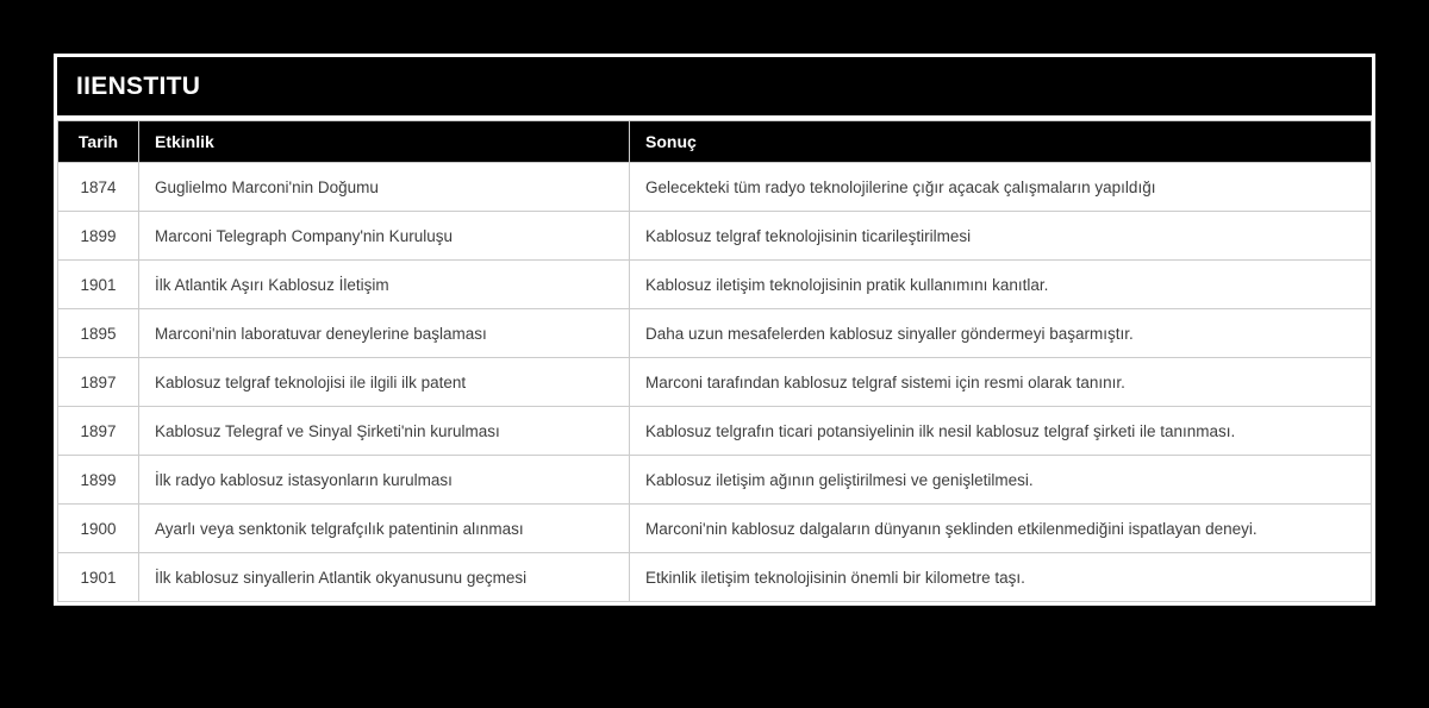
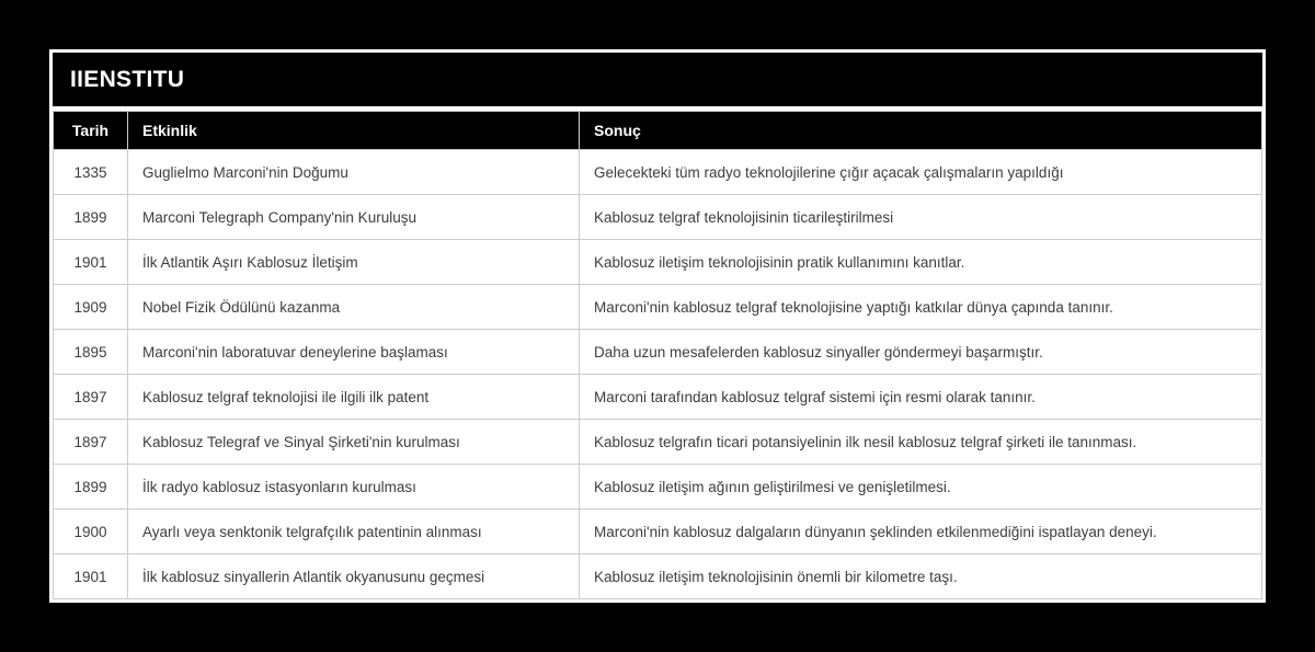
  IIENSTITU
  Tarih	Etkinlik	Sonuç
- 1874	Guglielmo Marconi'nin Doğumu	Gelecekteki tüm radyo teknolojilerine çığır açacak çalışmaların yapıldığı
+ 1335	Guglielmo Marconi'nin Doğumu	Gelecekteki tüm radyo teknolojilerine çığır açacak çalışmaların yapıldığı
  1899	Marconi Telegraph Company'nin Kuruluşu	Kablosuz telgraf teknolojisinin ticarileştirilmesi
  1901	İlk Atlantik Aşırı Kablosuz İletişim	Kablosuz iletişim teknolojisinin pratik kullanımını kanıtlar.
+ 1909	Nobel Fizik Ödülünü kazanma	Marconi'nin kablosuz telgraf teknolojisine yaptığı katkılar dünya çapında tanınır.
  1895	Marconi'nin laboratuvar deneylerine başlaması	Daha uzun mesafelerden kablosuz sinyaller göndermeyi başarmıştır.
  1897	Kablosuz telgraf teknolojisi ile ilgili ilk patent	Marconi tarafından kablosuz telgraf sistemi için resmi olarak tanınır.
  1897	Kablosuz Telegraf ve Sinyal Şirketi'nin kurulması	Kablosuz telgrafın ticari potansiyelinin ilk nesil kablosuz telgraf şirketi ile tanınması.
  1899	İlk radyo kablosuz istasyonların kurulması	Kablosuz iletişim ağının geliştirilmesi ve genişletilmesi.
  1900	Ayarlı veya senktonik telgrafçılık patentinin alınması	Marconi'nin kablosuz dalgaların dünyanın şeklinden etkilenmediğini ispatlayan deneyi.
- 1901	İlk kablosuz sinyallerin Atlantik okyanusunu geçmesi	Etkinlik iletişim teknolojisinin önemli bir kilometre taşı.
+ 1901	İlk kablosuz sinyallerin Atlantik okyanusunu geçmesi	Kablosuz iletişim teknolojisinin önemli bir kilometre taşı.
